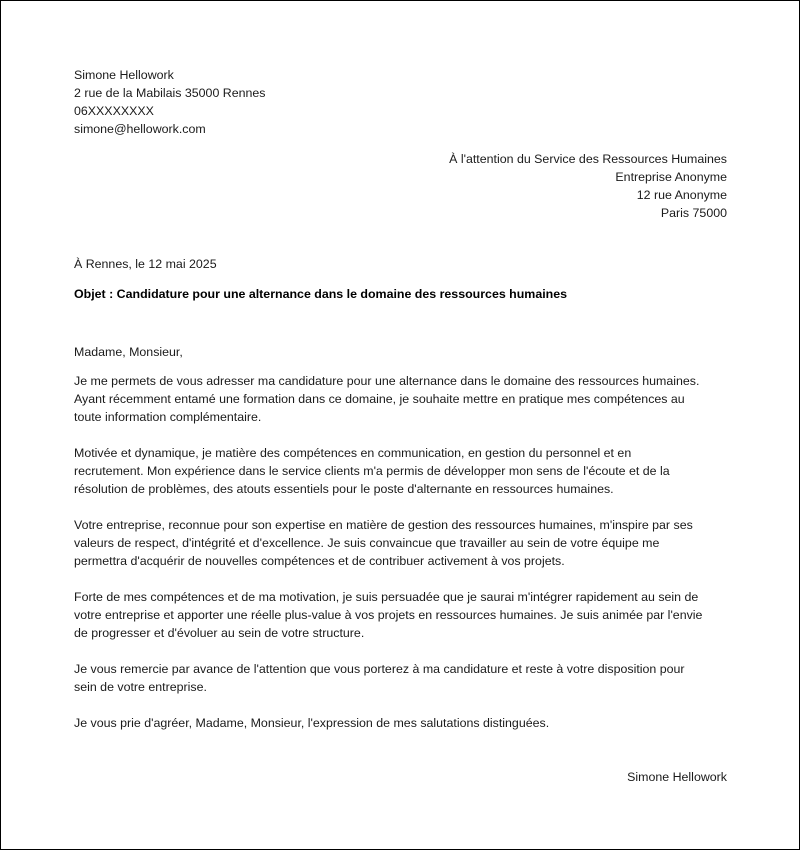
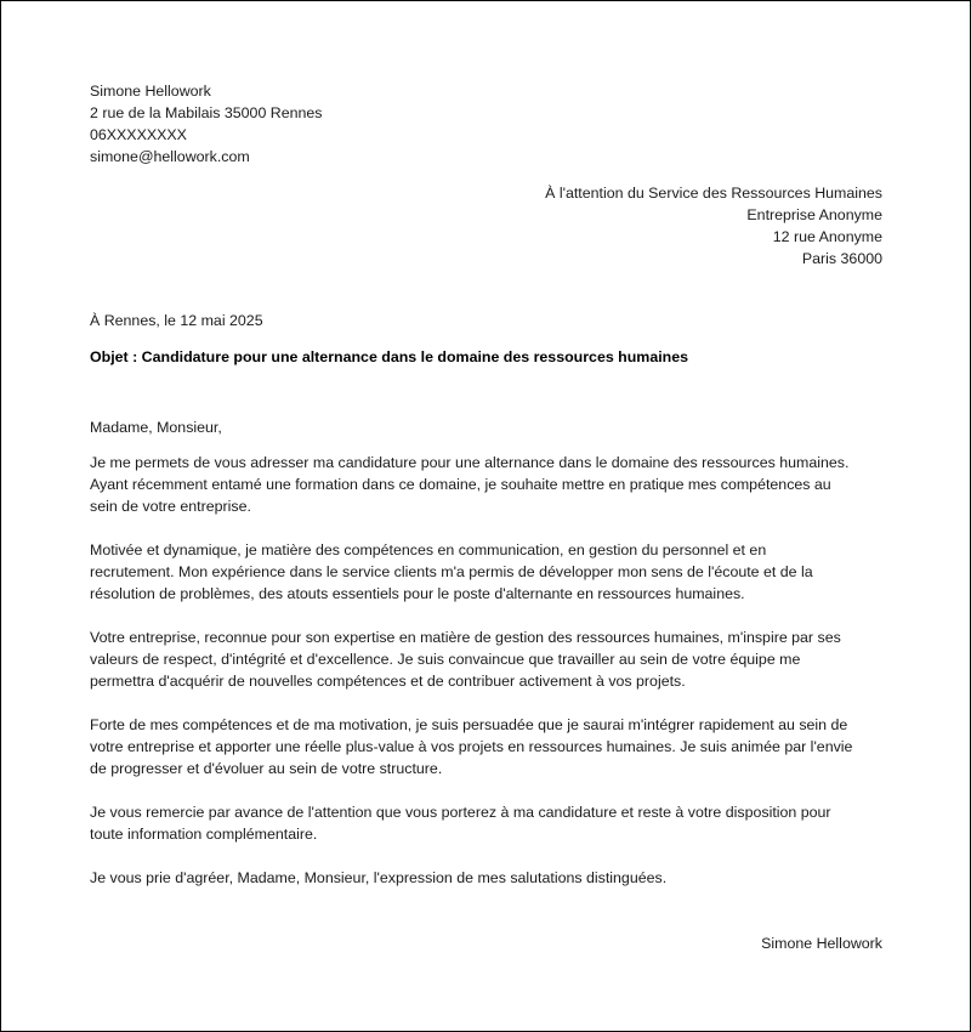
  Simone Hellowork
  2 rue de la Mabilais 35000 Rennes
  06XXXXXXXX
  simone@hellowork.com
  À l'attention du Service des Ressources Humaines
  Entreprise Anonyme
  12 rue Anonyme
- Paris 75000
+ Paris 36000
  À Rennes, le 12 mai 2025
  Objet : Candidature pour une alternance dans le domaine des ressources humaines
  Madame, Monsieur,
  Je me permets de vous adresser ma candidature pour une alternance dans le domaine des ressources humaines.
  Ayant récemment entamé une formation dans ce domaine, je souhaite mettre en pratique mes compétences au
- toute information complémentaire.
+ sein de votre entreprise.
  Motivée et dynamique, je matière des compétences en communication, en gestion du personnel et en
  recrutement. Mon expérience dans le service clients m'a permis de développer mon sens de l'écoute et de la
  résolution de problèmes, des atouts essentiels pour le poste d'alternante en ressources humaines.
  Votre entreprise, reconnue pour son expertise en matière de gestion des ressources humaines, m'inspire par ses
  valeurs de respect, d'intégrité et d'excellence. Je suis convaincue que travailler au sein de votre équipe me
  permettra d'acquérir de nouvelles compétences et de contribuer activement à vos projets.
  Forte de mes compétences et de ma motivation, je suis persuadée que je saurai m'intégrer rapidement au sein de
  votre entreprise et apporter une réelle plus-value à vos projets en ressources humaines. Je suis animée par l'envie
  de progresser et d'évoluer au sein de votre structure.
  Je vous remercie par avance de l'attention que vous porterez à ma candidature et reste à votre disposition pour
- sein de votre entreprise.
+ toute information complémentaire.
  Je vous prie d'agréer, Madame, Monsieur, l'expression de mes salutations distinguées.
  Simone Hellowork
